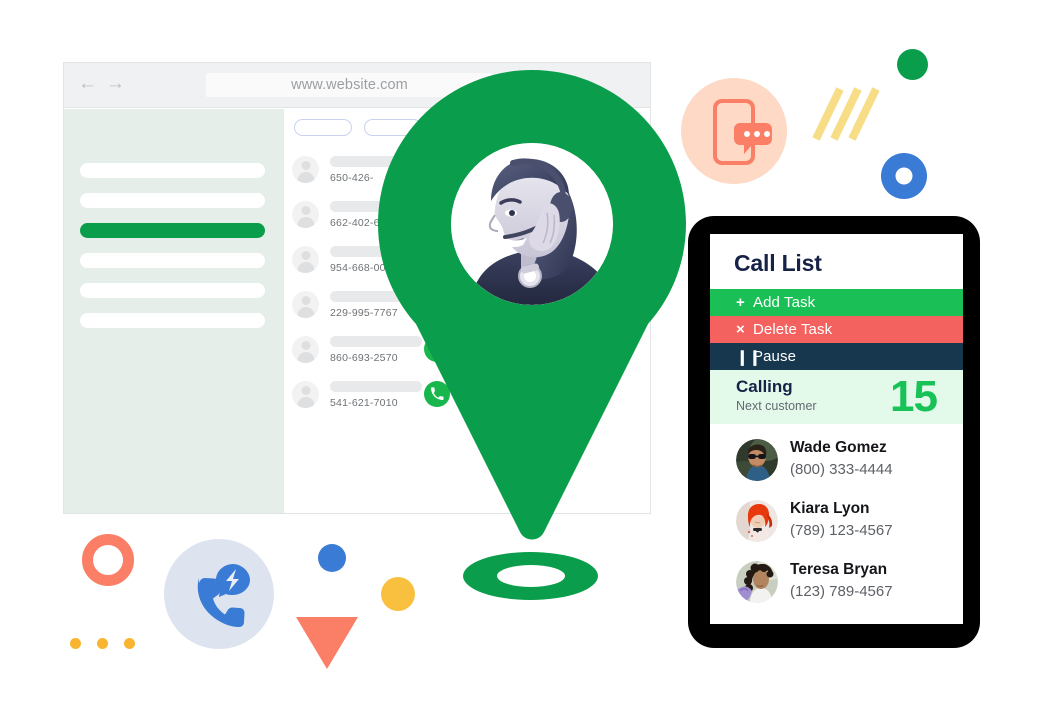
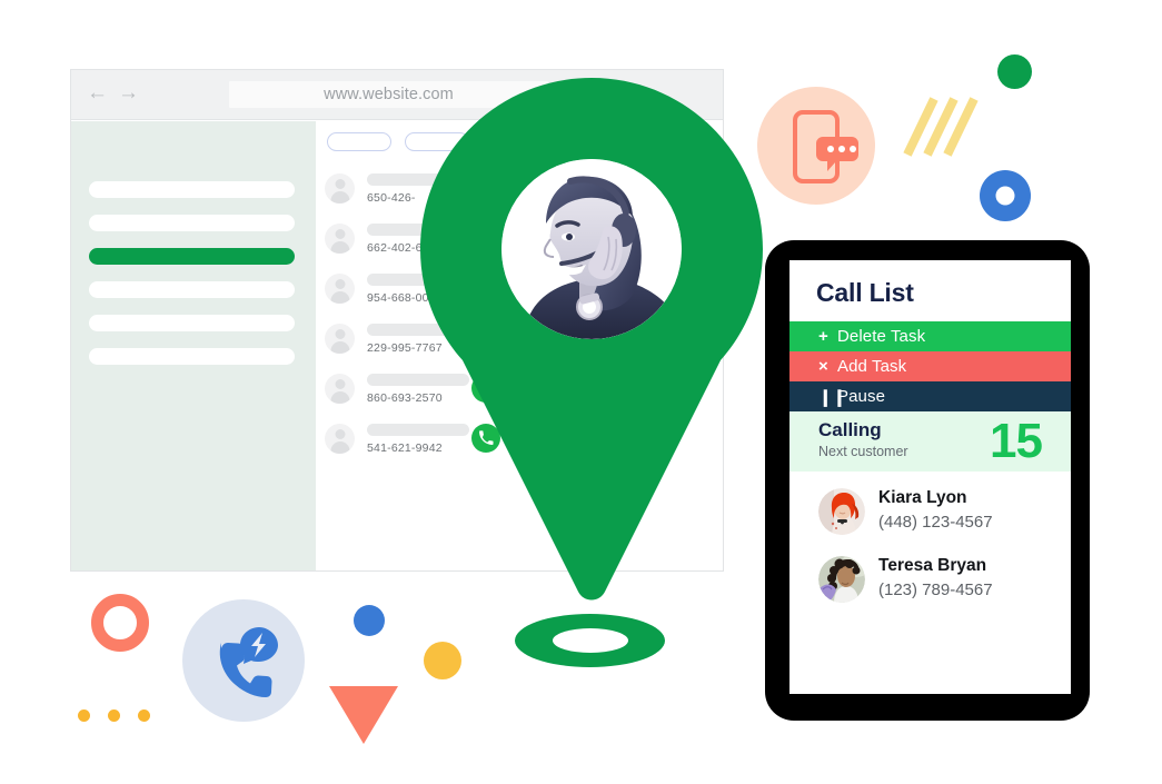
  ←
  →
  www.website.com
  650-426-
  662-402-6
  954-668-00
  229-995-7767
  860-693-2570
- 541-621-7010
+ 541-621-9942
  Call List
  +
- Add Task
+ Delete Task
  ×
- Delete Task
+ Add Task
  Pause
  Calling
  Next customer
  15
- Wade Gomez
- (800) 333-4444
  Kiara Lyon
- (789) 123-4567
+ (448) 123-4567
  Teresa Bryan
  (123) 789-4567
